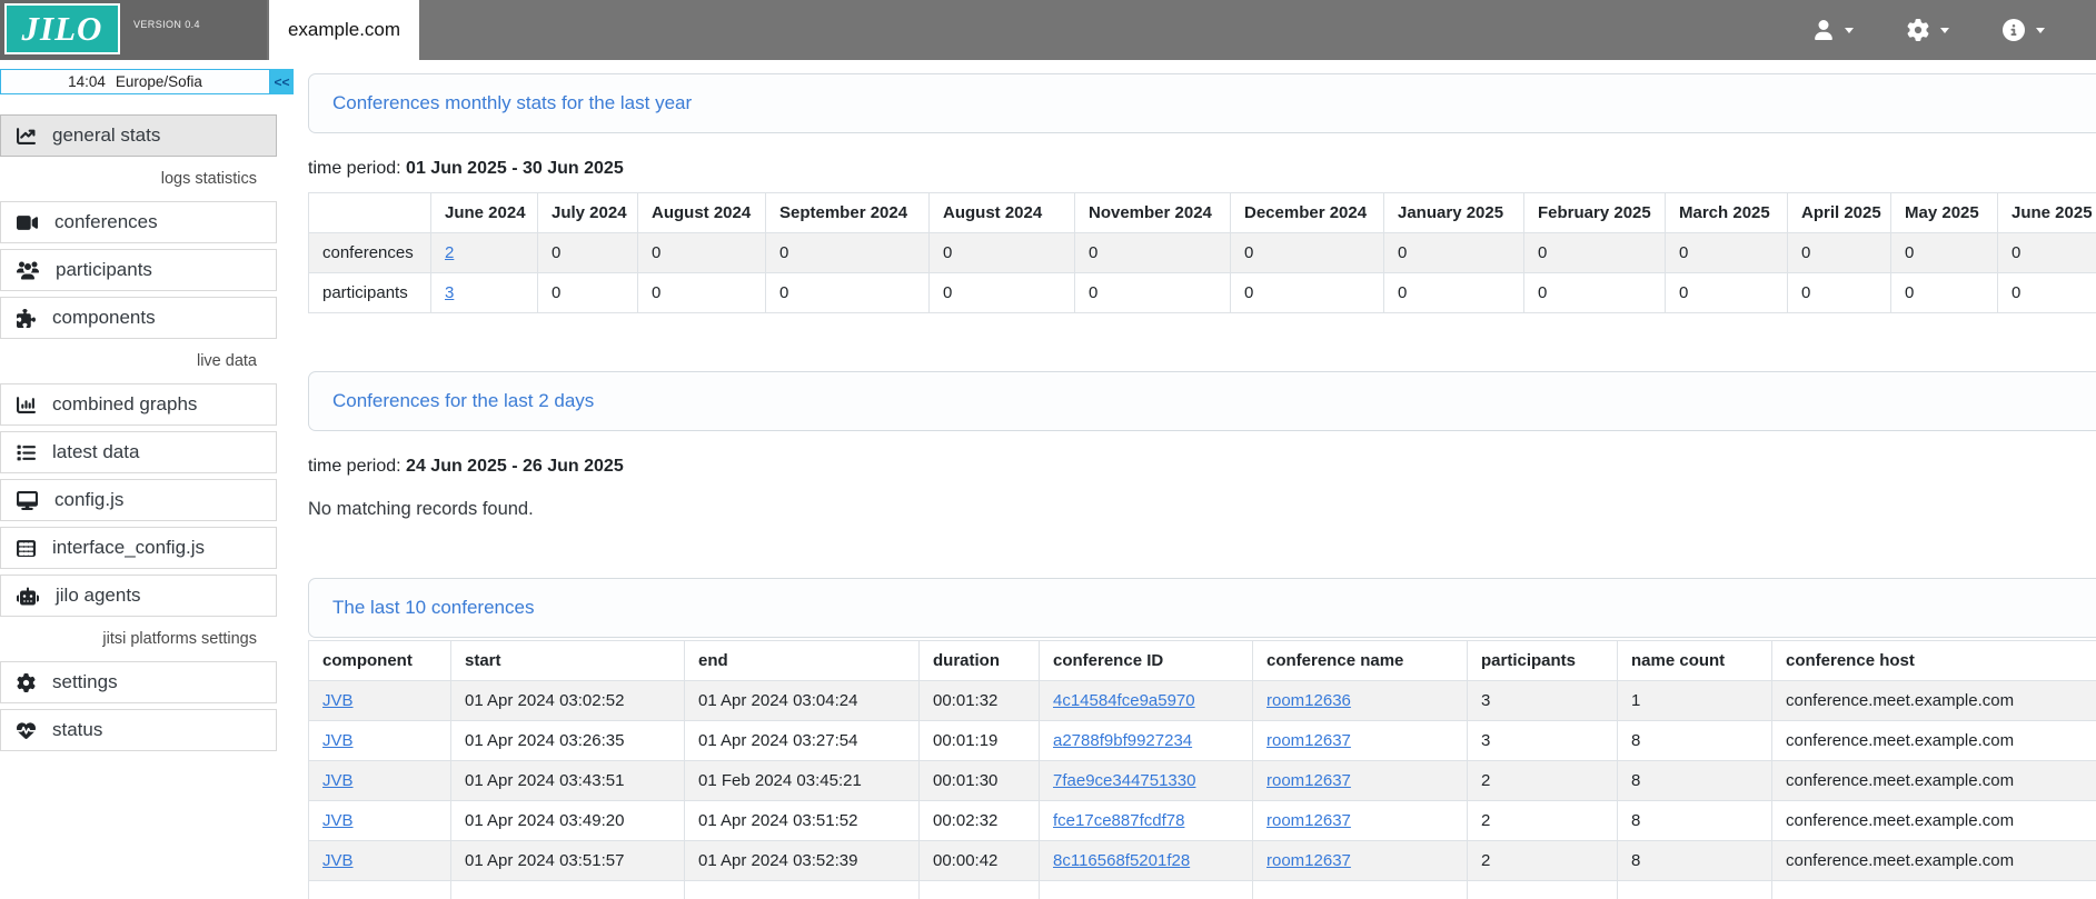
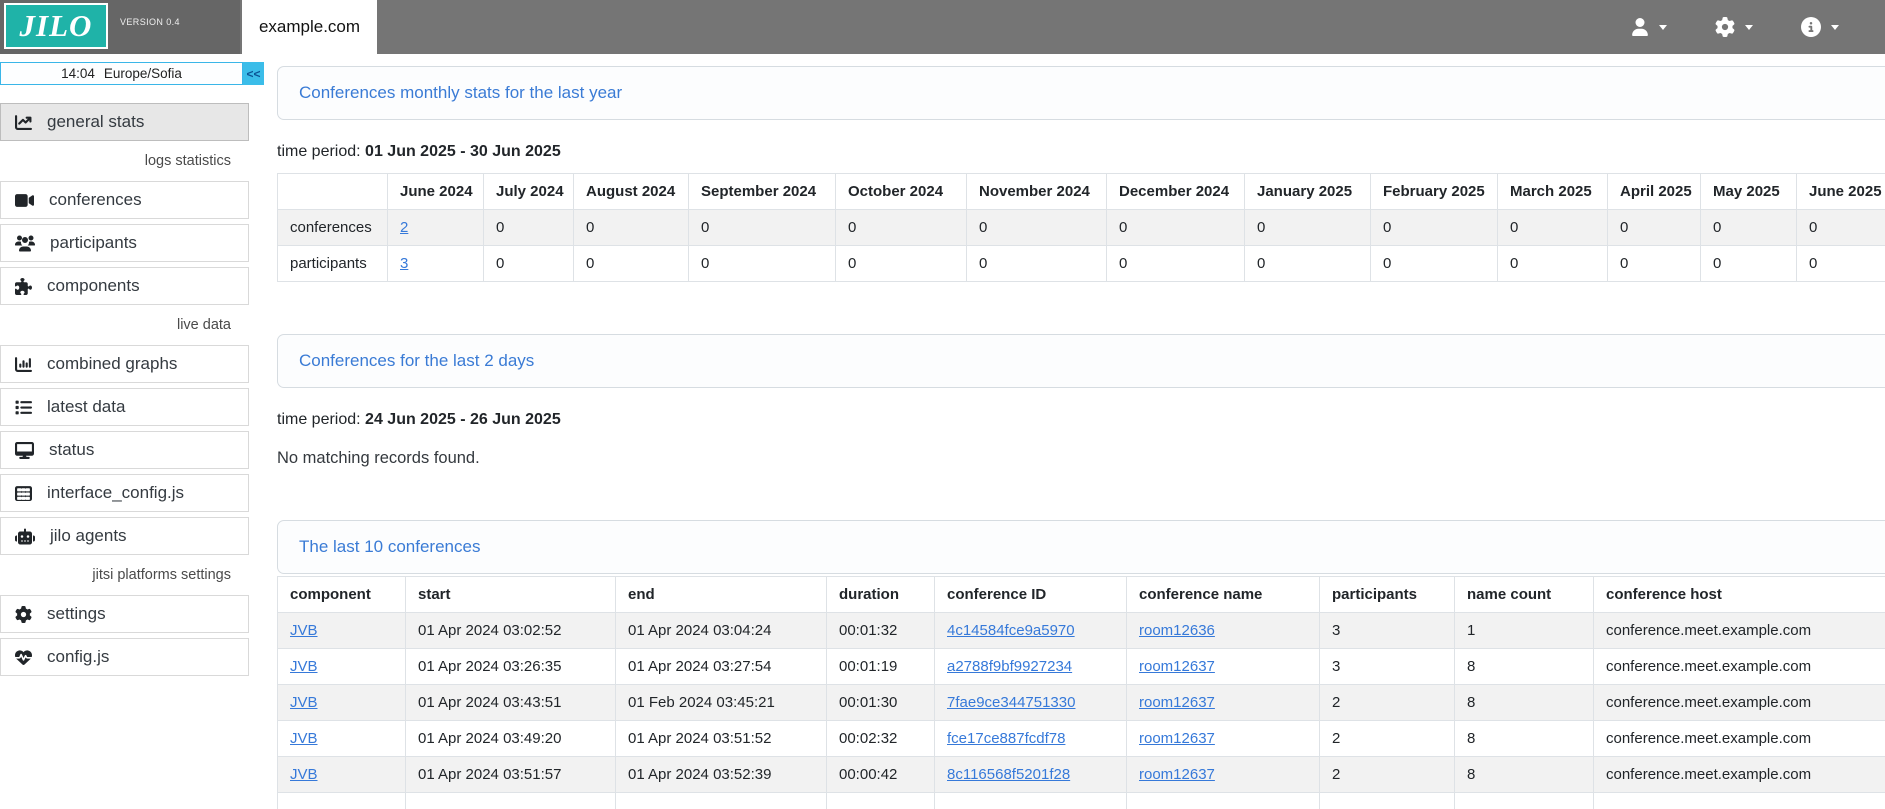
  JILO
  VERSION 0.4
  example.com
  14:04
  Europe/Sofia
  <<
  general stats
  logs statistics
  conferences
  participants
  components
  live data
  combined graphs
  latest data
- config.js
+ status
  interface_config.js
  jilo agents
  jitsi platforms settings
  settings
- status
+ config.js
  Conferences monthly stats for the last year
  time period: 01 Jun 2025 - 30 Jun 2025
- 	June 2024	July 2024	August 2024	September 2024	August 2024	November 2024	December 2024	January 2025	February 2025	March 2025	April 2025	May 2025	June 2025
+ 	June 2024	July 2024	August 2024	September 2024	October 2024	November 2024	December 2024	January 2025	February 2025	March 2025	April 2025	May 2025	June 2025
  conferences	2	0	0	0	0	0	0	0	0	0	0	0	0
  participants	3	0	0	0	0	0	0	0	0	0	0	0	0
  Conferences for the last 2 days
  time period: 24 Jun 2025 - 26 Jun 2025
  No matching records found.
  The last 10 conferences
  component	start	end	duration	conference ID	conference name	participants	name count	conference host
  JVB	01 Apr 2024 03:02:52	01 Apr 2024 03:04:24	00:01:32	4c14584fce9a5970	room12636	3	1	conference.meet.example.com
  JVB	01 Apr 2024 03:26:35	01 Apr 2024 03:27:54	00:01:19	a2788f9bf9927234	room12637	3	8	conference.meet.example.com
  JVB	01 Apr 2024 03:43:51	01 Feb 2024 03:45:21	00:01:30	7fae9ce344751330	room12637	2	8	conference.meet.example.com
  JVB	01 Apr 2024 03:49:20	01 Apr 2024 03:51:52	00:02:32	fce17ce887fcdf78	room12637	2	8	conference.meet.example.com
  JVB	01 Apr 2024 03:51:57	01 Apr 2024 03:52:39	00:00:42	8c116568f5201f28	room12637	2	8	conference.meet.example.com
